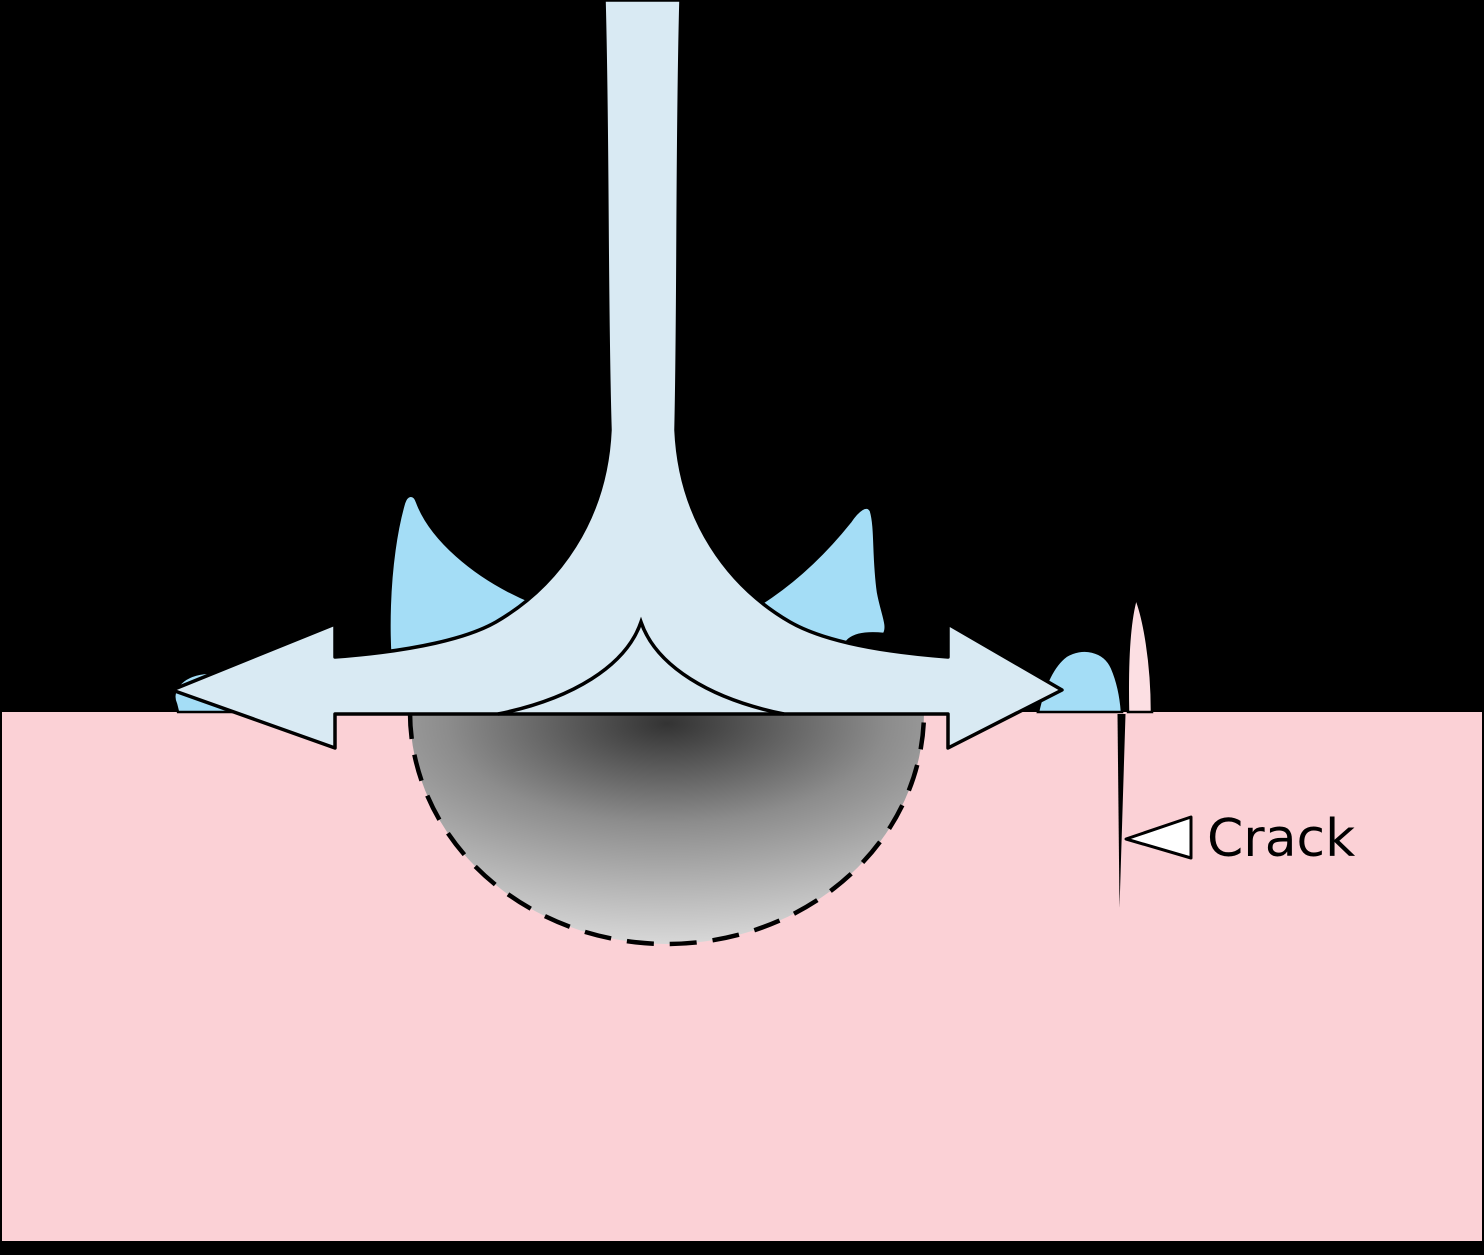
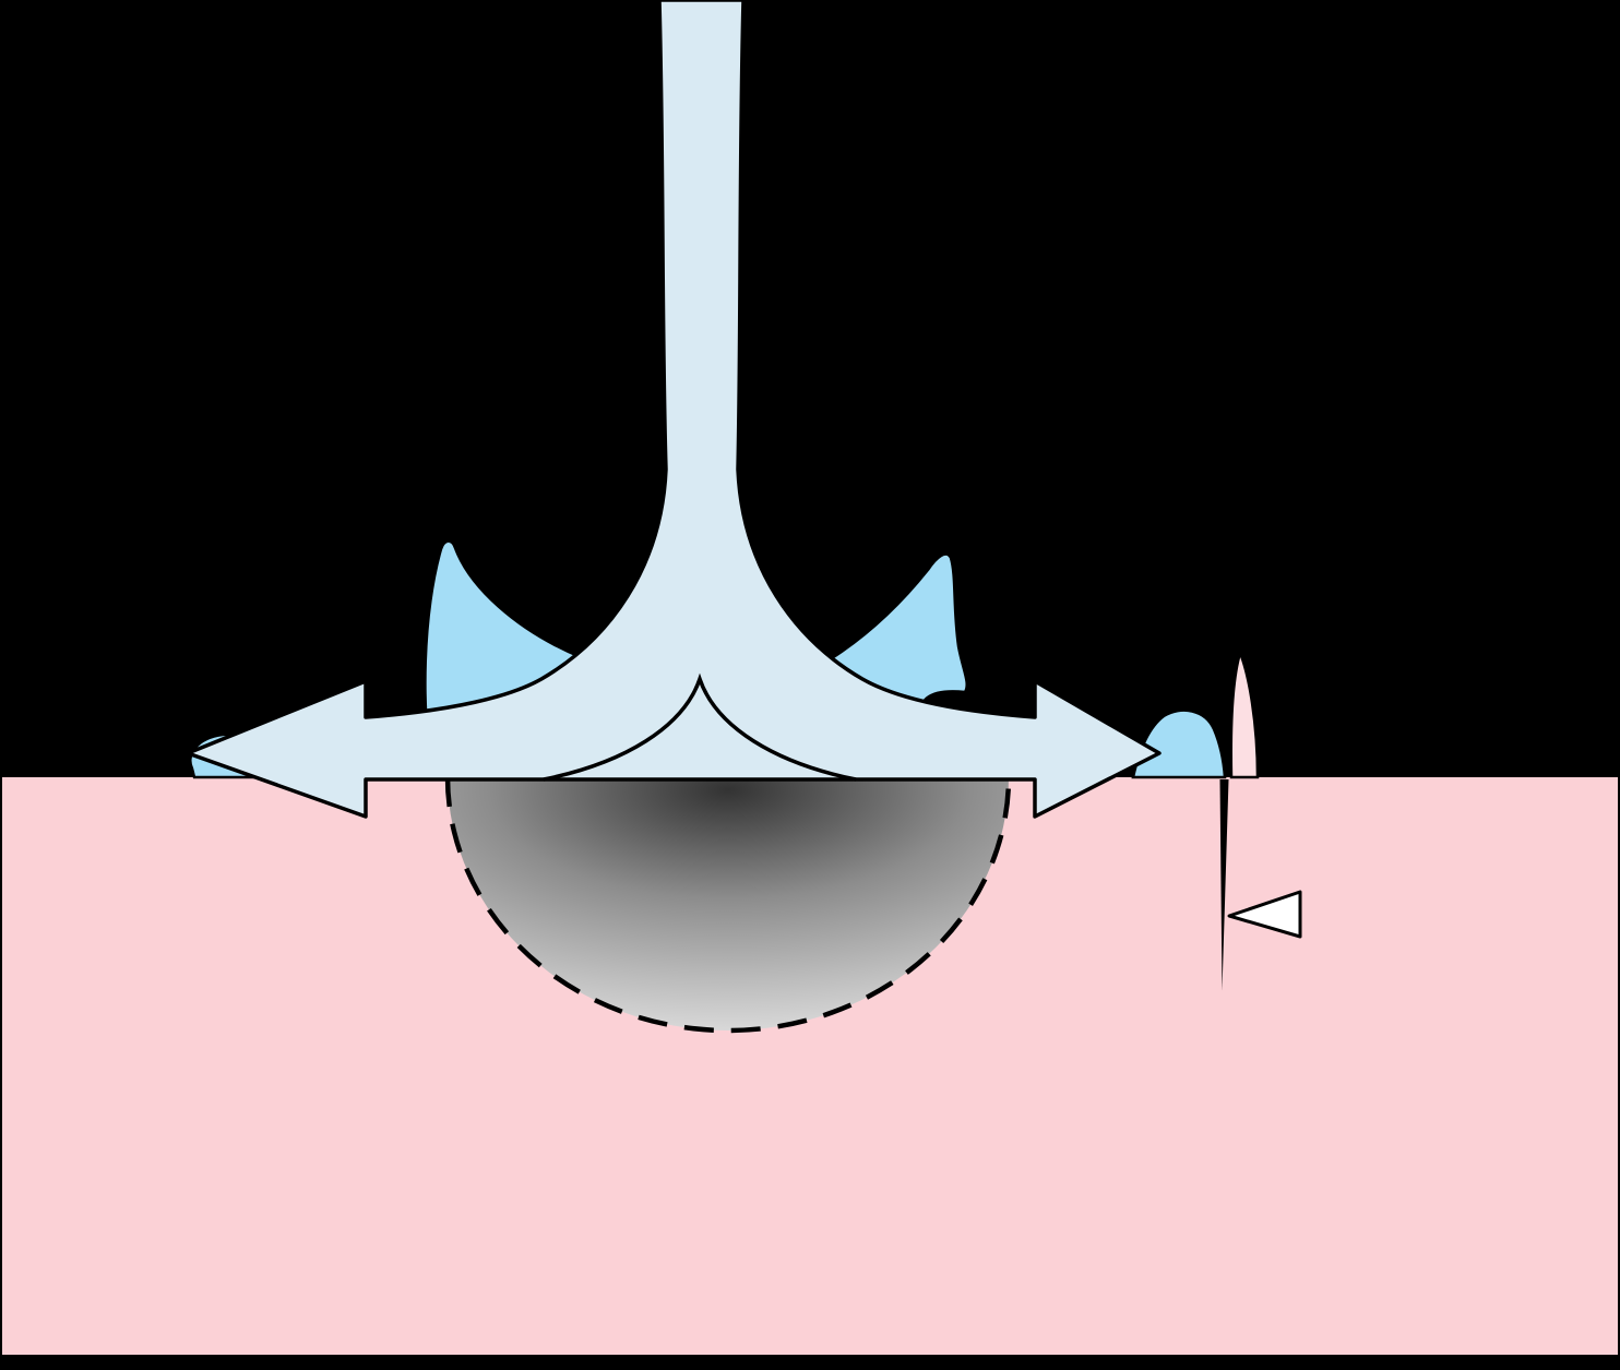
- Crack
